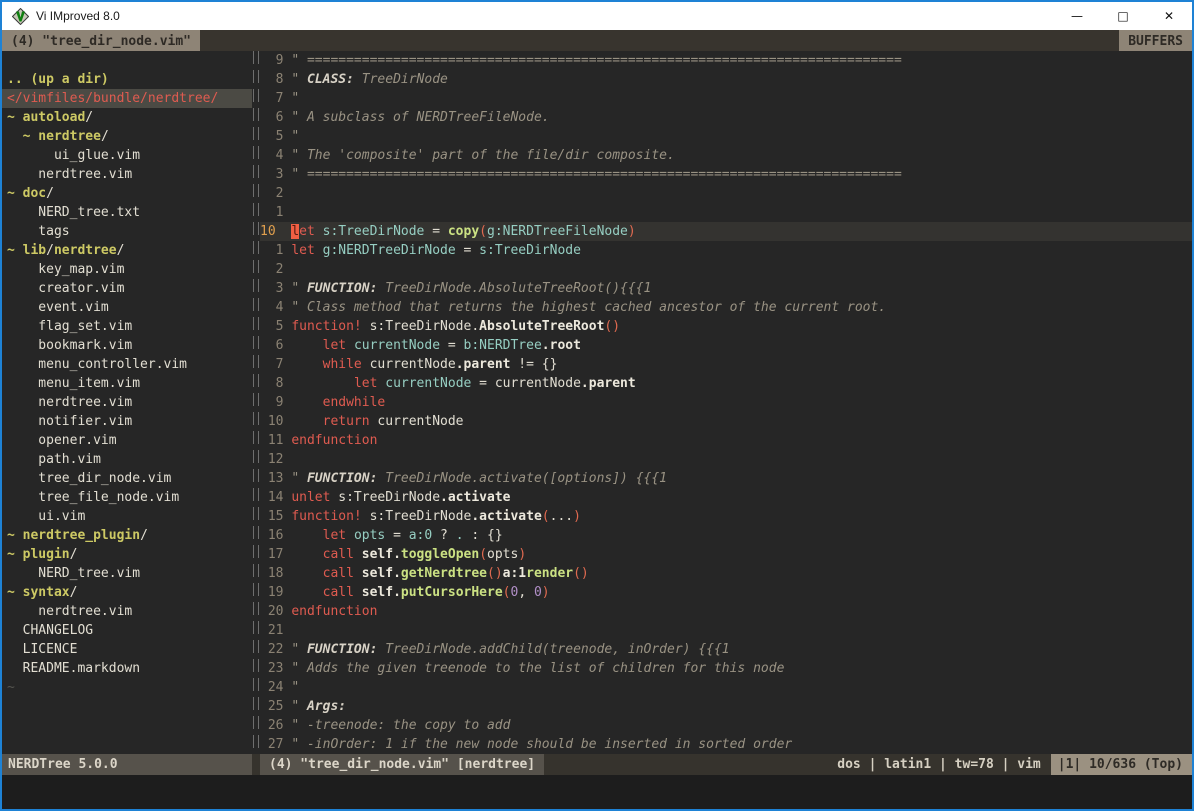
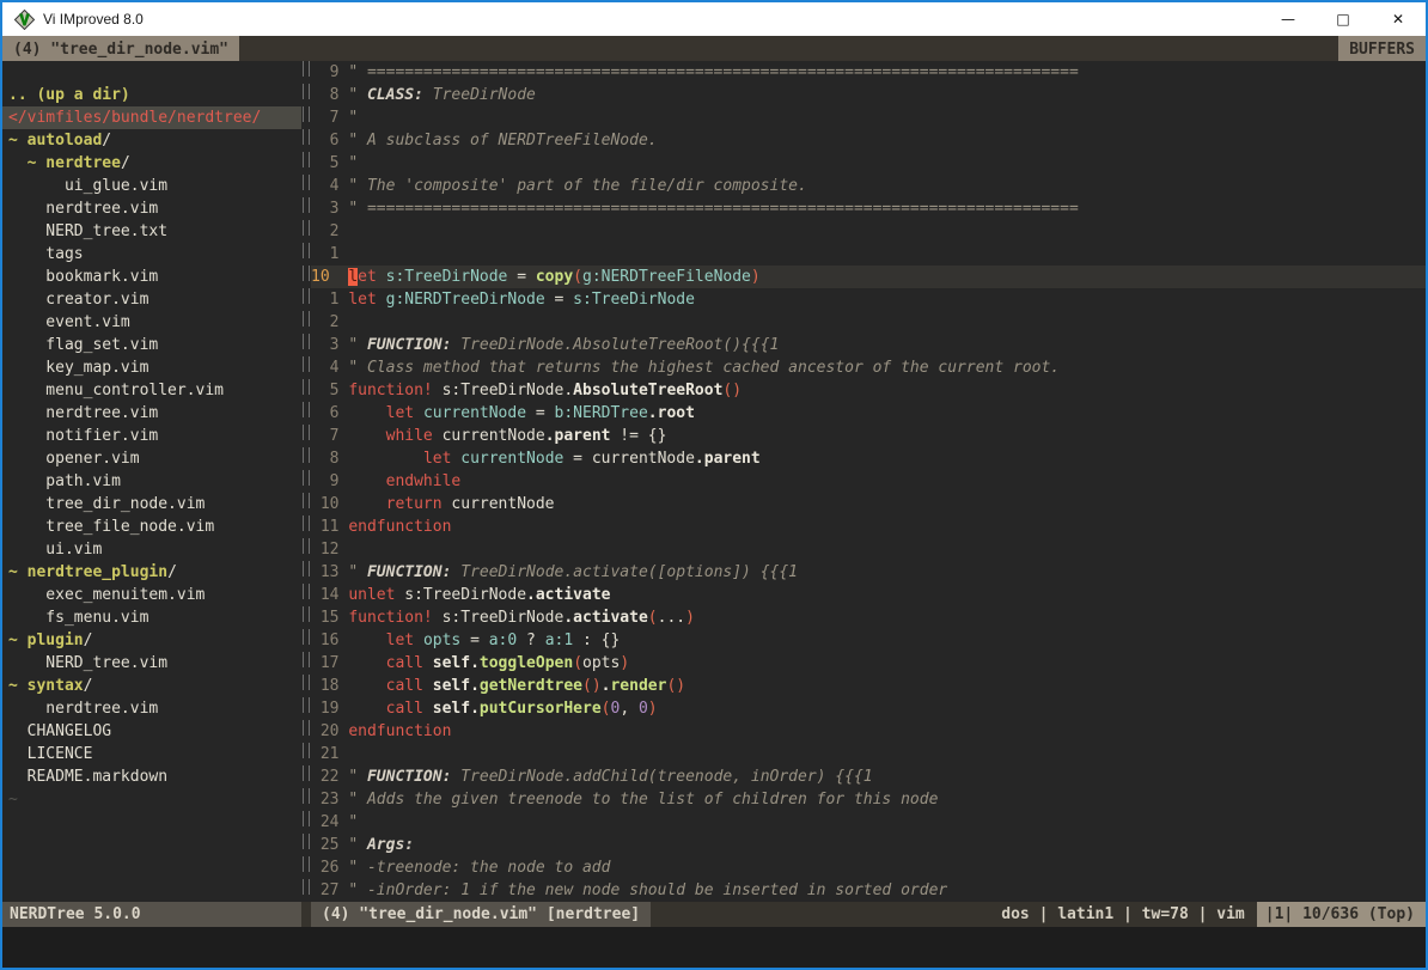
  Vi IMproved 8.0
  —
  □
  ✕
  (4) "tree_dir_node.vim"
  BUFFERS
  .. (up a dir)
  </vimfiles/bundle/nerdtree/
  ~ autoload/
  ~ nerdtree/
  ui_glue.vim
  nerdtree.vim
- ~ doc/
  NERD_tree.txt
  tags
- ~ lib/nerdtree/
- key_map.vim
+ bookmark.vim
  creator.vim
  event.vim
  flag_set.vim
- bookmark.vim
+ key_map.vim
  menu_controller.vim
- menu_item.vim
  nerdtree.vim
  notifier.vim
  opener.vim
  path.vim
  tree_dir_node.vim
  tree_file_node.vim
  ui.vim
  ~ nerdtree_plugin/
+ exec_menuitem.vim
+ fs_menu.vim
  ~ plugin/
  NERD_tree.vim
  ~ syntax/
  nerdtree.vim
  CHANGELOG
  LICENCE
  README.markdown
  ~
  9
  " ============================================================================
  8
  " CLASS: TreeDirNode
  7
  "
  6
  " A subclass of NERDTreeFileNode.
  5
  "
  4
  " The 'composite' part of the file/dir composite.
  3
  " ============================================================================
  2
  1
  10
  let s:TreeDirNode = copy(g:NERDTreeFileNode)
  1
  let g:NERDTreeDirNode = s:TreeDirNode
  2
  3
  " FUNCTION: TreeDirNode.AbsoluteTreeRoot(){{{1
  4
  " Class method that returns the highest cached ancestor of the current root.
  5
  function! s:TreeDirNode.AbsoluteTreeRoot()
  6
  let currentNode = b:NERDTree.root
  7
  while currentNode.parent != {}
  8
  let currentNode = currentNode.parent
  9
  endwhile
  10
  return currentNode
  11
  endfunction
  12
  13
  " FUNCTION: TreeDirNode.activate([options]) {{{1
  14
  unlet s:TreeDirNode.activate
  15
  function! s:TreeDirNode.activate(...)
  16
- let opts = a:0 ? . : {}
+ let opts = a:0 ? a:1 : {}
  17
  call self.toggleOpen(opts)
  18
- call self.getNerdtree()a:1render()
+ call self.getNerdtree().render()
  19
  call self.putCursorHere(0, 0)
  20
  endfunction
  21
  22
  " FUNCTION: TreeDirNode.addChild(treenode, inOrder) {{{1
  23
  " Adds the given treenode to the list of children for this node
  24
  "
  25
  " Args:
  26
- " -treenode: the copy to add
+ " -treenode: the node to add
  27
  " -inOrder: 1 if the new node should be inserted in sorted order
  NERDTree 5.0.0
  (4) "tree_dir_node.vim" [nerdtree]
  dos | latin1 | tw=78 | vim
  |1| 10/636 (Top)
